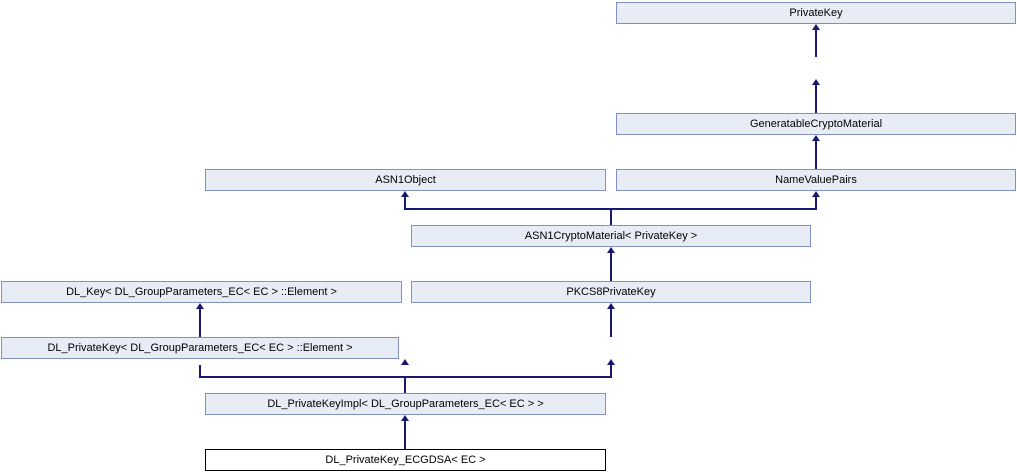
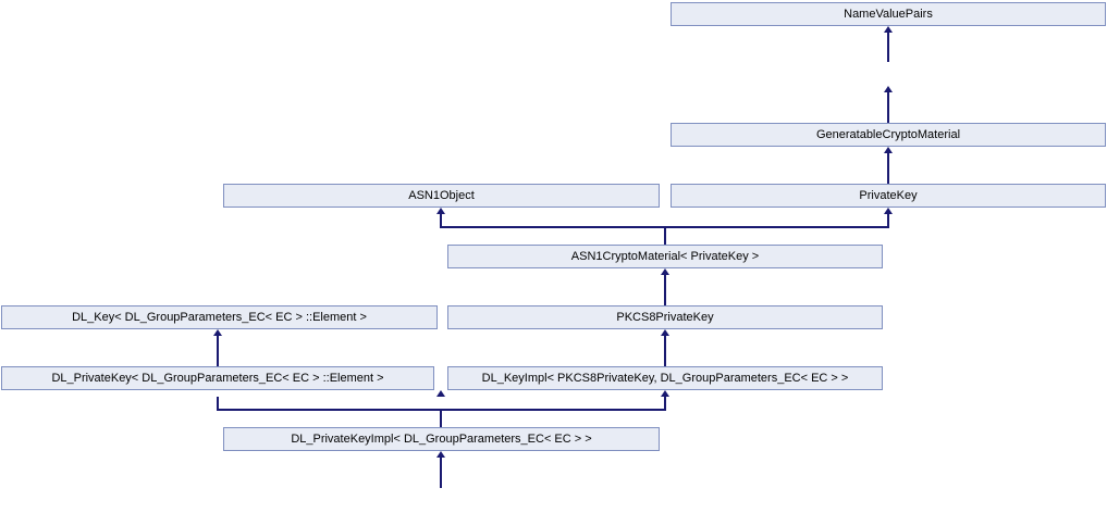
- PrivateKey
+ NameValuePairs
  GeneratableCryptoMaterial
  ASN1Object
- NameValuePairs
+ PrivateKey
  ASN1CryptoMaterial< PrivateKey >
  DL_Key< DL_GroupParameters_EC< EC > ::Element >
  PKCS8PrivateKey
  DL_PrivateKey< DL_GroupParameters_EC< EC > ::Element >
+ DL_KeyImpl< PKCS8PrivateKey, DL_GroupParameters_EC< EC > >
  DL_PrivateKeyImpl< DL_GroupParameters_EC< EC > >
- DL_PrivateKey_ECGDSA< EC >
